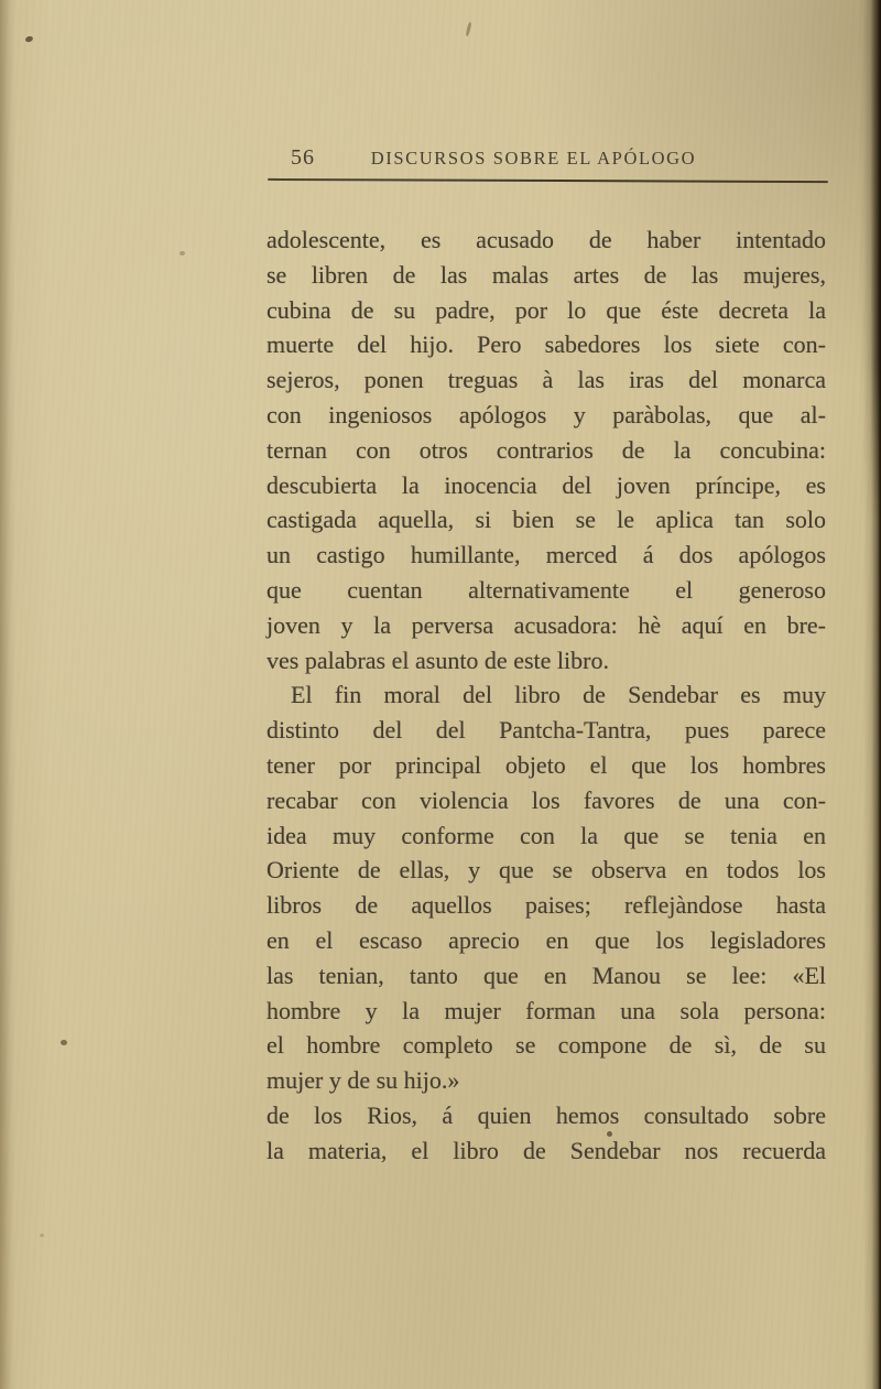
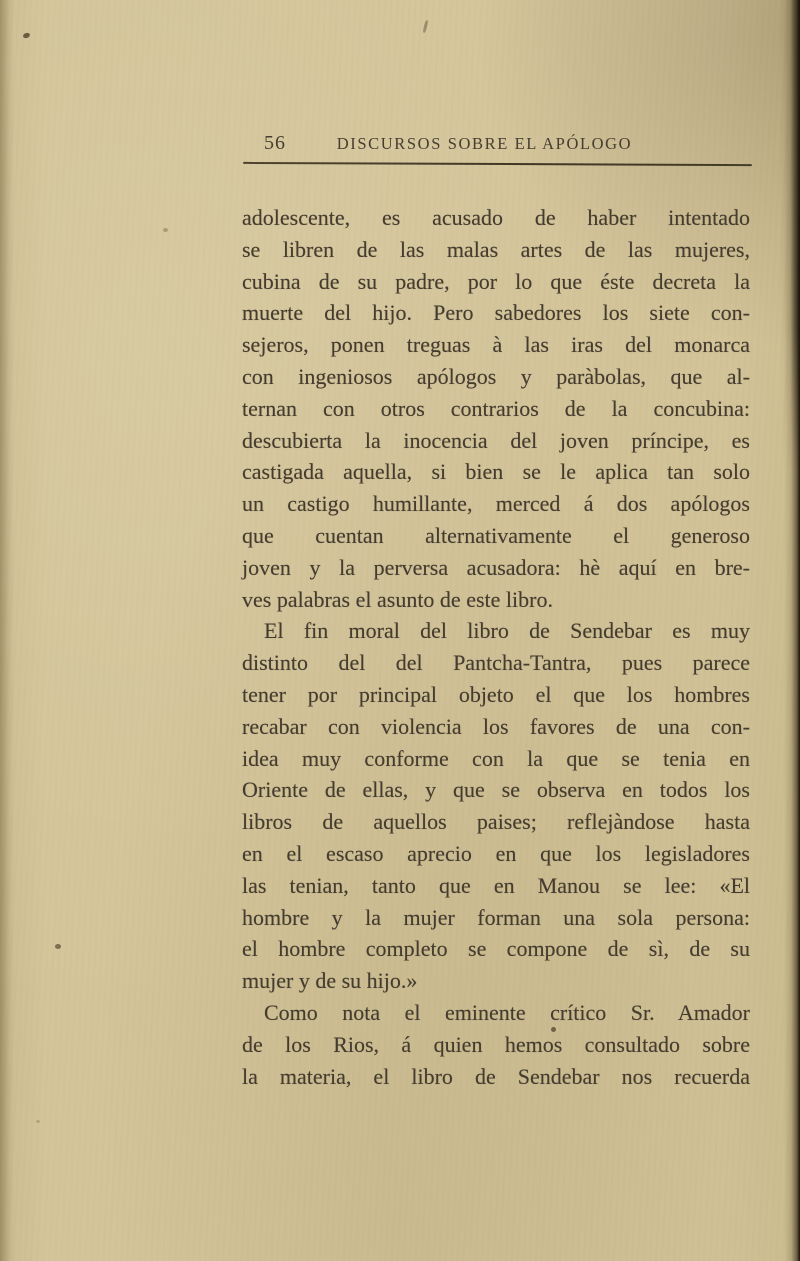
  56
  DISCURSOS SOBRE EL APÓLOGO
  adolescente, es acusado de haber intentado
  se libren de las malas artes de las mujeres,
  cubina de su padre, por lo que éste decreta la
  muerte del hijo. Pero sabedores los siete con-
  sejeros, ponen treguas à las iras del monarca
  con ingeniosos apólogos y paràbolas, que al-
  ternan con otros contrarios de la concubina:
  descubierta la inocencia del joven príncipe, es
  castigada aquella, si bien se le aplica tan solo
  un castigo humillante, merced á dos apólogos
  que cuentan alternativamente el generoso
  joven y la perversa acusadora: hè aquí en bre-
  ves palabras el asunto de este libro.
  El fin moral del libro de Sendebar es muy
  distinto del del Pantcha-Tantra, pues parece
  tener por principal objeto el que los hombres
  recabar con violencia los favores de una con-
  idea muy conforme con la que se tenia en
  Oriente de ellas, y que se observa en todos los
  libros de aquellos paises; reflejàndose hasta
  en el escaso aprecio en que los legisladores
  las tenian, tanto que en Manou se lee: «El
  hombre y la mujer forman una sola persona:
  el hombre completo se compone de sì, de su
  mujer y de su hijo.»
+ Como nota el eminente crítico Sr. Amador
  de los Rios, á quien hemos consultado sobre
  la materia, el libro de Sendebar nos recuerda
